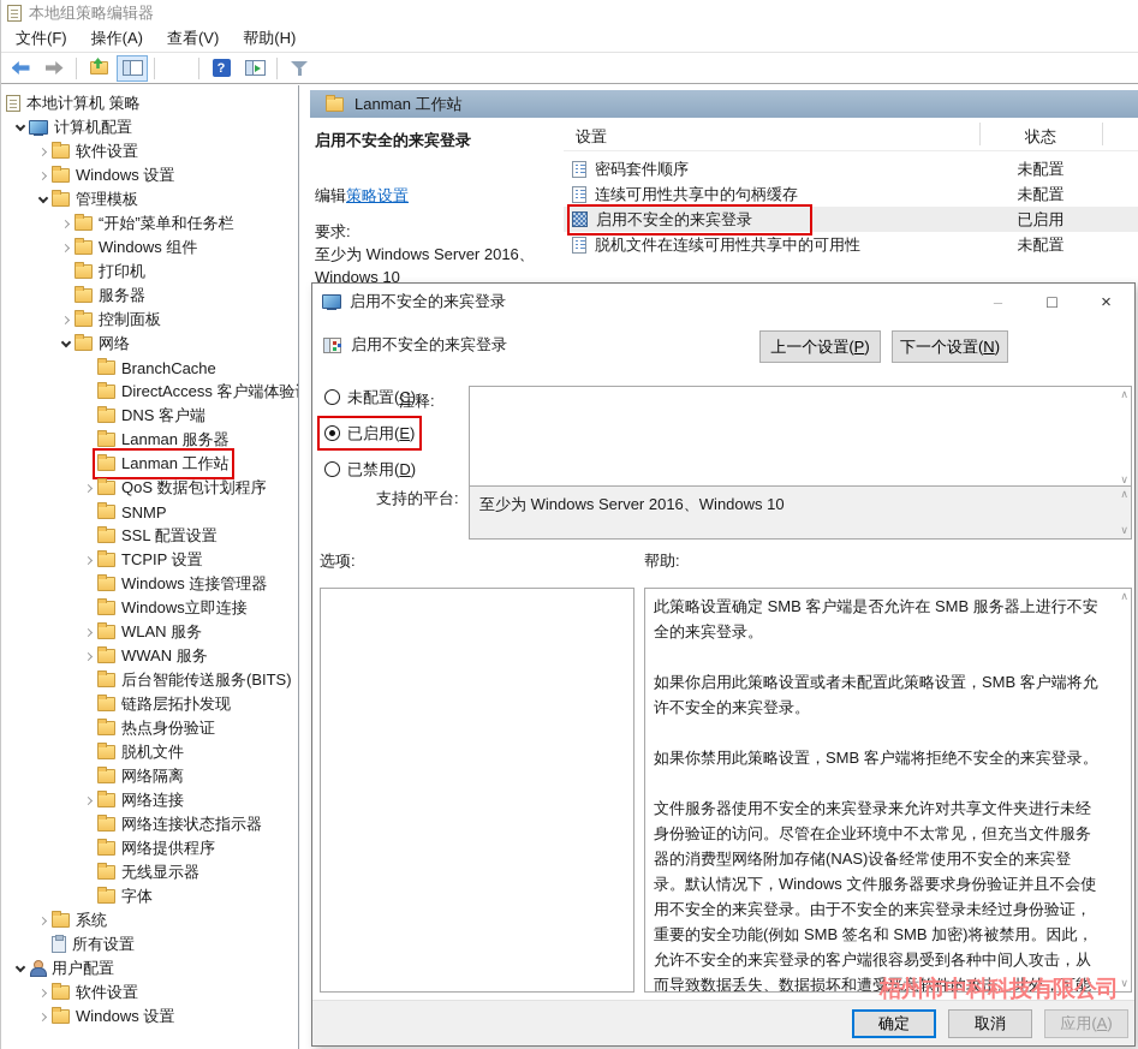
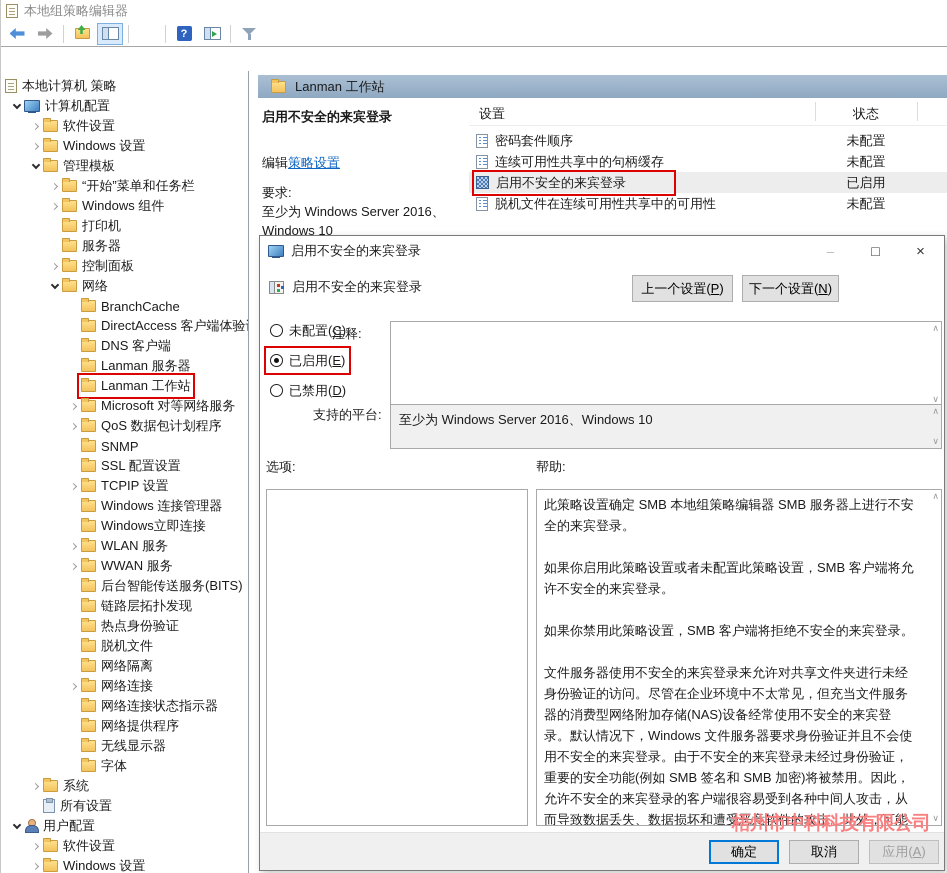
  本地组策略编辑器
- 文件(F)
- 操作(A)
- 查看(V)
- 帮助(H)
  ?
  本地计算机 策略
  计算机配置
  软件设置
  Windows 设置
  管理模板
  “开始”菜单和任务栏
  Windows 组件
  打印机
  服务器
  控制面板
  网络
  BranchCache
  DirectAccess 客户端体验
  DNS 客户端
  Lanman 服务器
  Lanman 工作站
+ Microsoft 对等网络服务
  QoS 数据包计划程序
  SNMP
  SSL 配置设置
  TCPIP 设置
  Windows 连接管理器
  Windows立即连接
  WLAN 服务
  WWAN 服务
  后台智能传送服务(BITS)
  链路层拓扑发现
  热点身份验证
  脱机文件
  网络隔离
  网络连接
  网络连接状态指示器
  网络提供程序
  无线显示器
  字体
  系统
  所有设置
  用户配置
  软件设置
  Windows 设置
  Lanman 工作站
  启用不安全的来宾登录
  编辑策略设置
  要求:
  至少为 Windows Server 2016、Windows 10
  设置
  状态
  密码套件顺序
  未配置
  连续可用性共享中的句柄缓存
  未配置
  启用不安全的来宾登录
  已启用
  脱机文件在连续可用性共享中的可用性
  未配置
  启用不安全的来宾登录
  –
  □
  ×
  启用不安全的来宾登录
  上一个设置(P)
  下一个设置(N)
  未配置(C)
  已启用(E)
  已禁用(D)
  注释:
  ∧
  ∨
  支持的平台:
  至少为 Windows Server 2016、Windows 10
  ∧
  ∨
  选项:
  帮助:
- 此策略设置确定 SMB 客户端是否允许在 SMB 服务器上进行不安全的来宾登录。
+ 此策略设置确定 SMB 本地组策略编辑器 SMB 服务器上进行不安全的来宾登录。
  如果你启用此策略设置或者未配置此策略设置，SMB 客户端将允许不安全的来宾登录。
  如果你禁用此策略设置，SMB 客户端将拒绝不安全的来宾登录。
  文件服务器使用不安全的来宾登录来允许对共享文件夹进行未经身份验证的访问。尽管在企业环境中不太常见，但充当文件服务器的消费型网络附加存储(NAS)设备经常使用不安全的来宾登录。默认情况下，Windows 文件服务器要求身份验证并且不会使用不安全的来宾登录。由于不安全的来宾登录未经过身份验证，重要的安全功能(例如 SMB 签名和 SMB 加密)将被禁用。因此，允许不安全的来宾登录的客户端很容易受到各种中间人攻击，从而导致数据丢失、数据损坏和遭受恶意软件的攻击。此外，可能
  ∧
  ∨
  确定
  取消
  应用(A)
  梧州市中科科技有限公司
